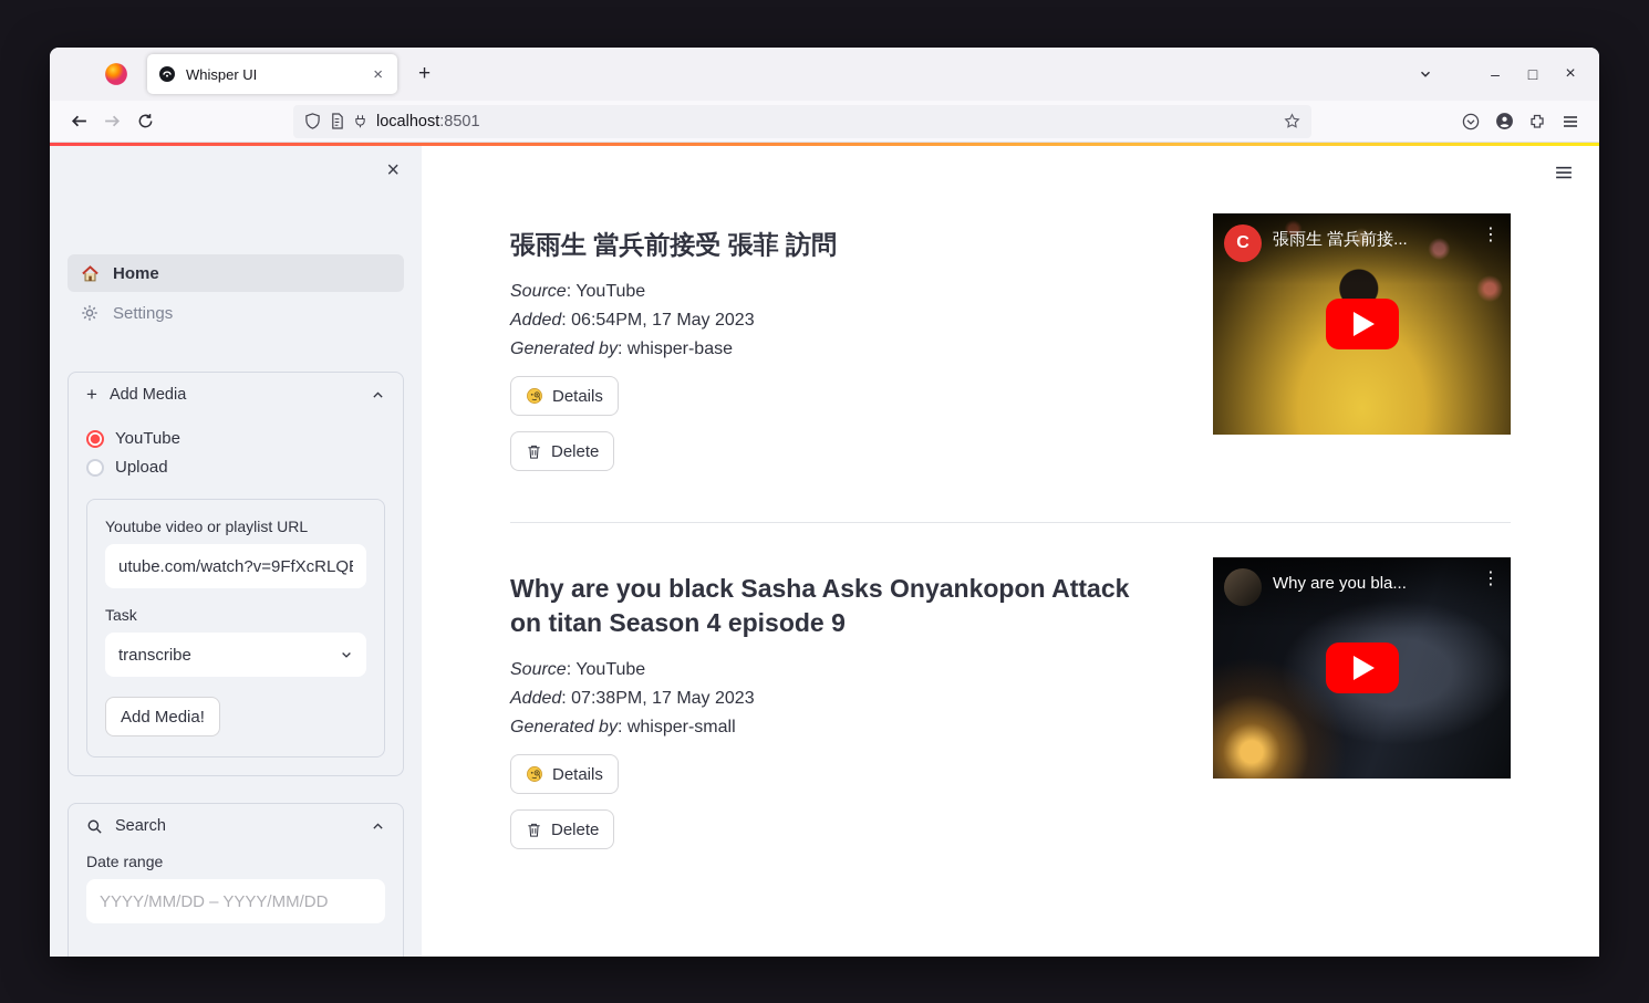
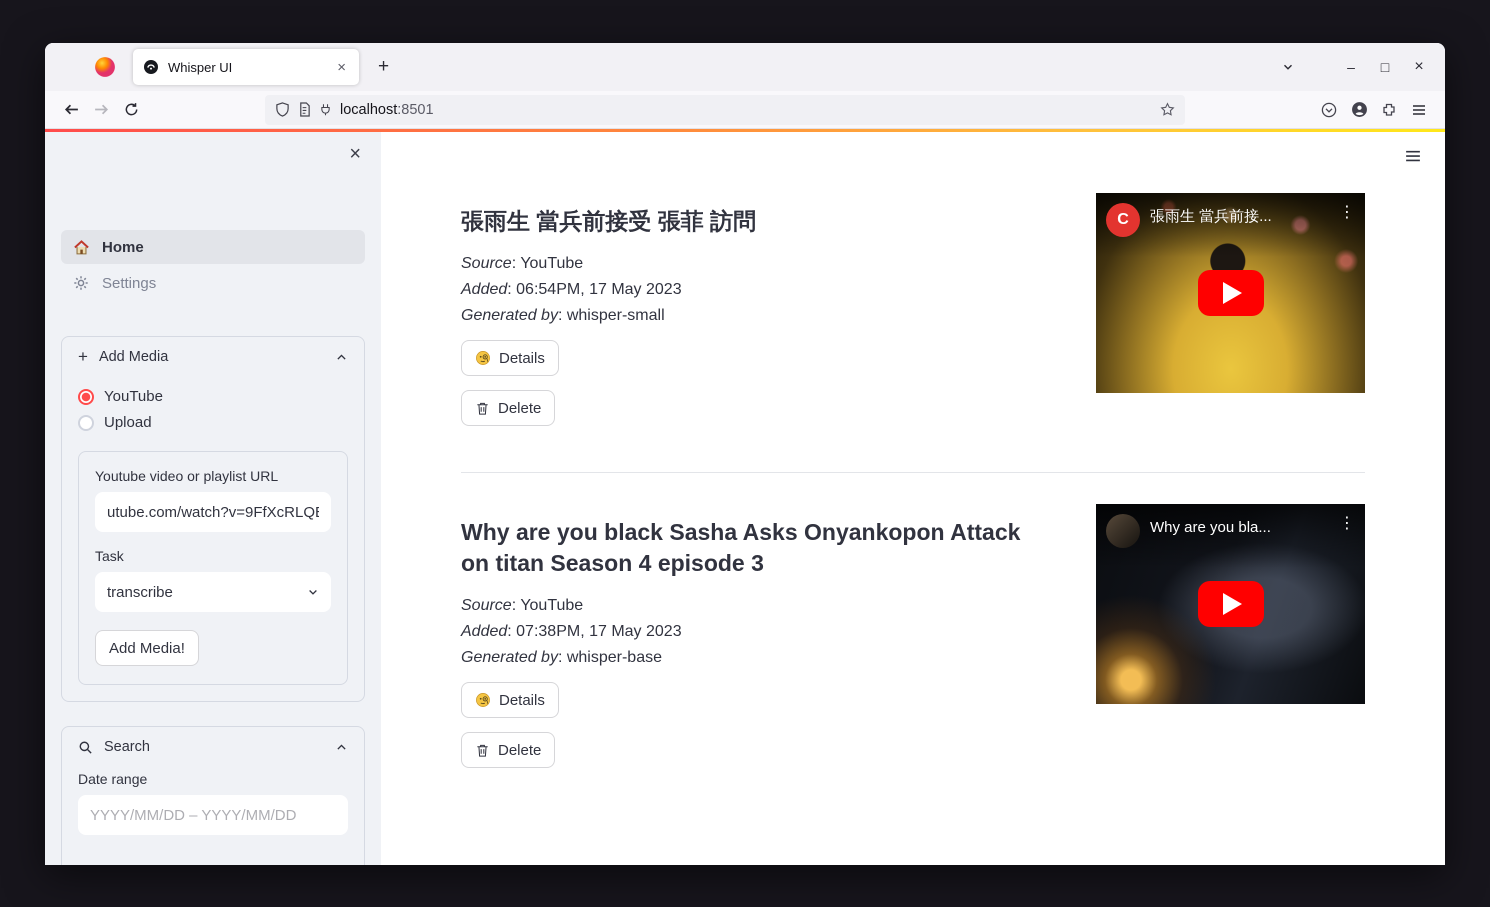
  Whisper UI
  ×
  +
  –
  □
  ×
  localhost:8501
  ×
  Home
  Settings
  +
  Add Media
  YouTube
  Upload
  Youtube video or playlist URL
  utube.com/watch?v=9FfXcRLQ
  Task
  transcribe
  Add Media!
  Search
  Date range
  YYYY/MM/DD – YYYY/MM/DD
  張雨生 當兵前接受 張菲 訪問
  Source: YouTube
  Added: 06:54PM, 17 May 2023
- Generated by: whisper-base
+ Generated by: whisper-small
  Details
  Delete
  C
  張雨生 當兵前接...
  ⋮
- Why are you black Sasha Asks Onyankopon Attack on titan Season 4 episode 9
+ Why are you black Sasha Asks Onyankopon Attack on titan Season 4 episode 3
  Source: YouTube
  Added: 07:38PM, 17 May 2023
- Generated by: whisper-small
+ Generated by: whisper-base
  Details
  Delete
  Why are you bla...
  ⋮
